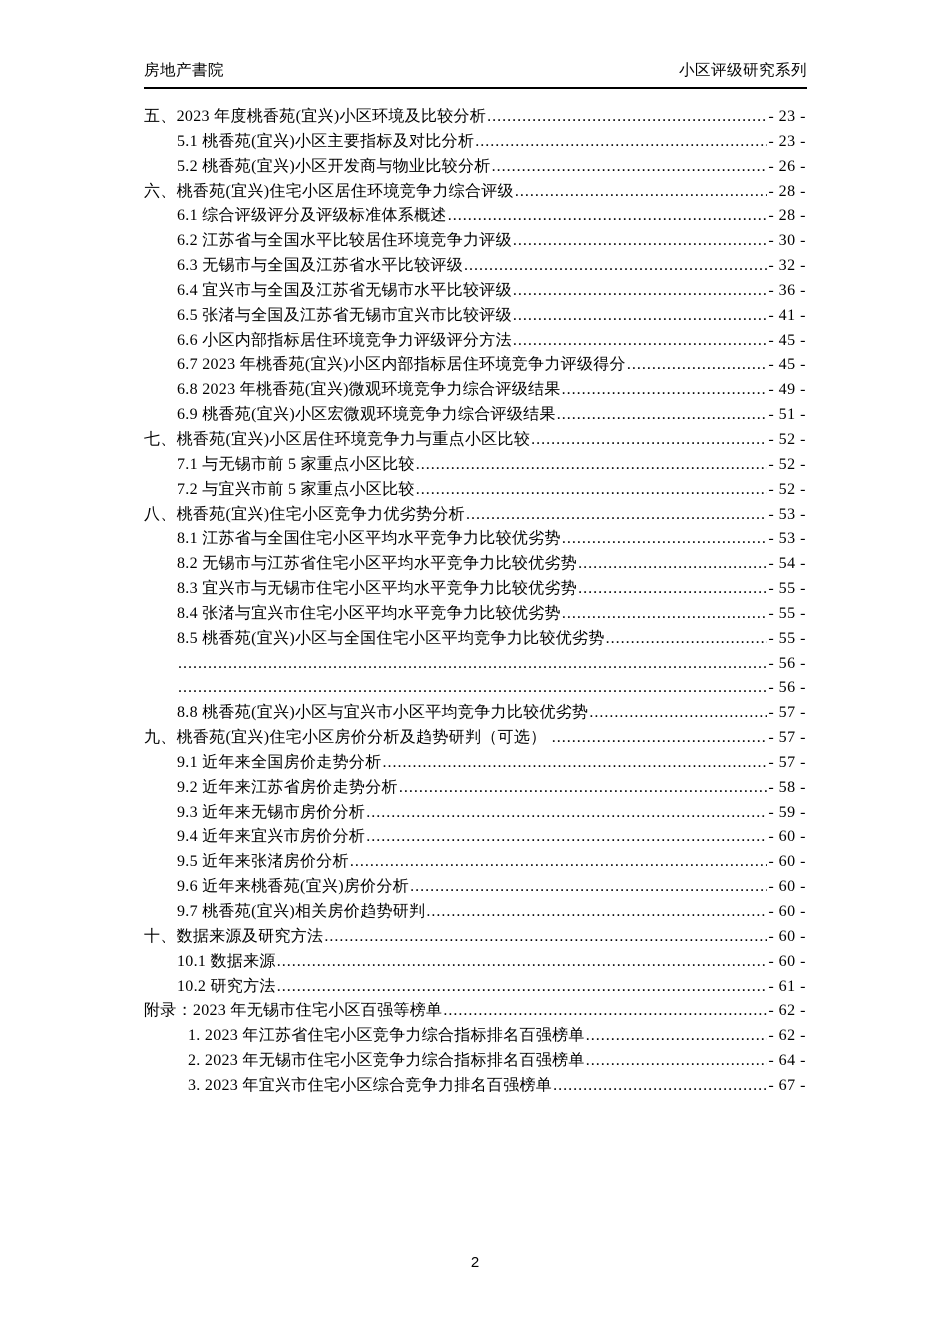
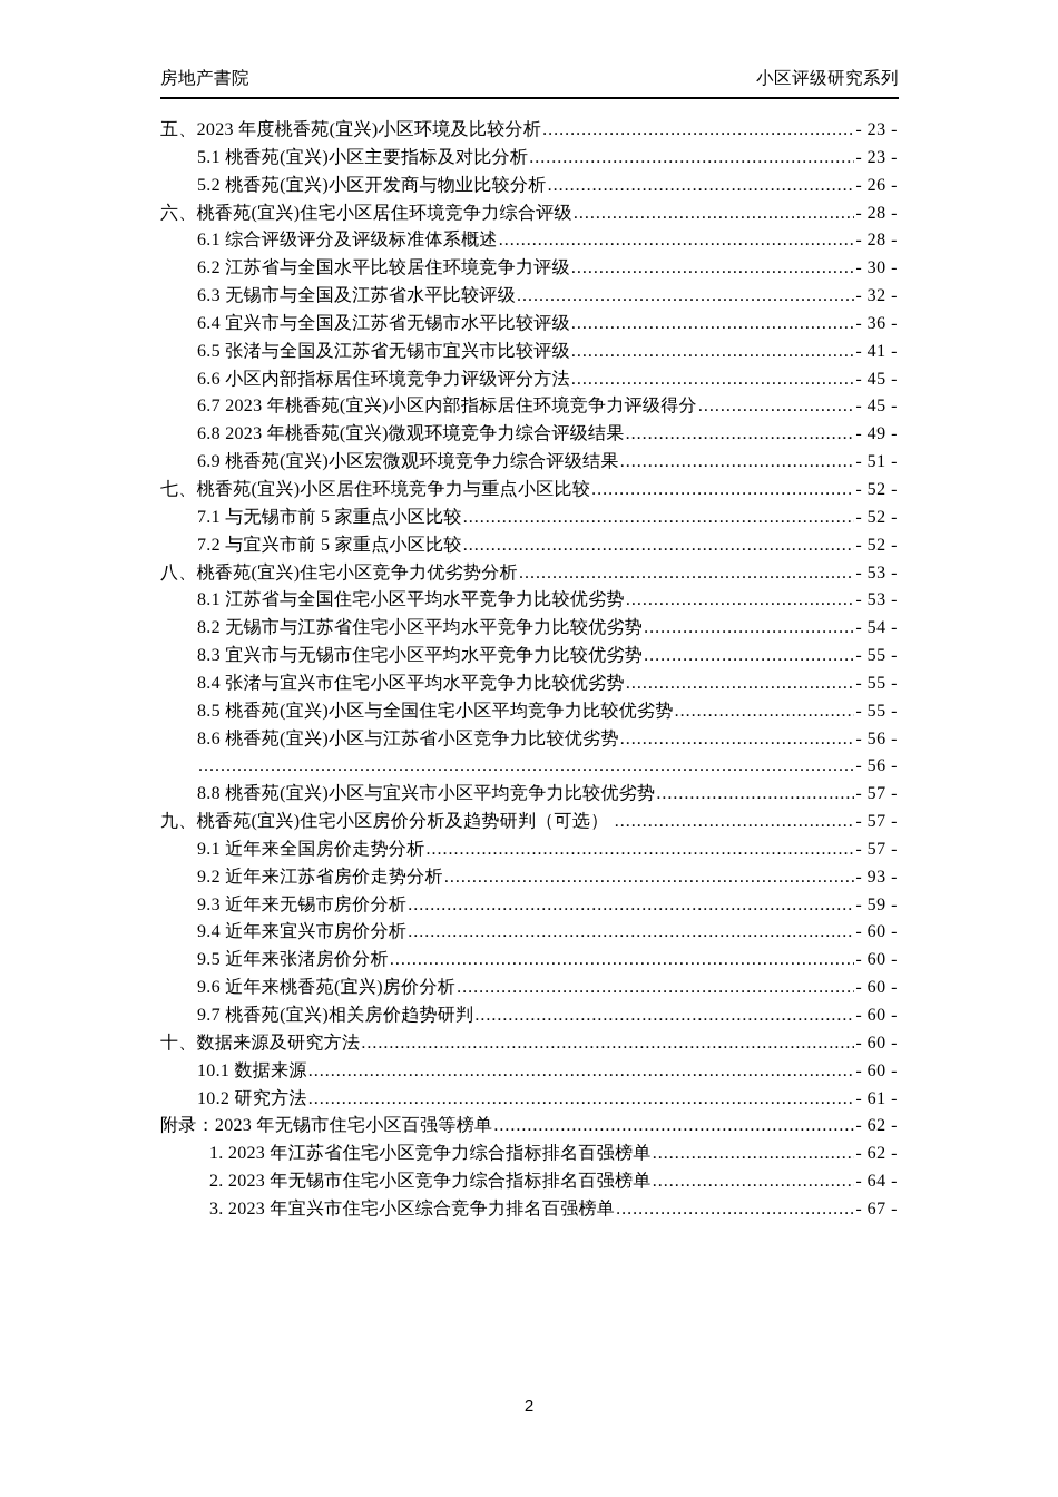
  房地产書院
  小区评级研究系列
  五、2023 年度桃香苑(宜兴)小区环境及比较分析
  - 23 -
  5.1 桃香苑(宜兴)小区主要指标及对比分析
  - 23 -
  5.2 桃香苑(宜兴)小区开发商与物业比较分析
  - 26 -
  六、桃香苑(宜兴)住宅小区居住环境竞争力综合评级
  - 28 -
  6.1 综合评级评分及评级标准体系概述
  - 28 -
  6.2 江苏省与全国水平比较居住环境竞争力评级
  - 30 -
  6.3 无锡市与全国及江苏省水平比较评级
  - 32 -
  6.4 宜兴市与全国及江苏省无锡市水平比较评级
  - 36 -
  6.5 张渚与全国及江苏省无锡市宜兴市比较评级
  - 41 -
  6.6 小区内部指标居住环境竞争力评级评分方法
  - 45 -
  6.7 2023 年桃香苑(宜兴)小区内部指标居住环境竞争力评级得分
  - 45 -
  6.8 2023 年桃香苑(宜兴)微观环境竞争力综合评级结果
  - 49 -
  6.9 桃香苑(宜兴)小区宏微观环境竞争力综合评级结果
  - 51 -
  七、桃香苑(宜兴)小区居住环境竞争力与重点小区比较
  - 52 -
  7.1 与无锡市前 5 家重点小区比较
  - 52 -
  7.2 与宜兴市前 5 家重点小区比较
  - 52 -
  八、桃香苑(宜兴)住宅小区竞争力优劣势分析
  - 53 -
  8.1 江苏省与全国住宅小区平均水平竞争力比较优劣势
  - 53 -
  8.2 无锡市与江苏省住宅小区平均水平竞争力比较优劣势
  - 54 -
  8.3 宜兴市与无锡市住宅小区平均水平竞争力比较优劣势
  - 55 -
  8.4 张渚与宜兴市住宅小区平均水平竞争力比较优劣势
  - 55 -
  8.5 桃香苑(宜兴)小区与全国住宅小区平均竞争力比较优劣势
  - 55 -
+ 8.6 桃香苑(宜兴)小区与江苏省小区竞争力比较优劣势
  - 56 -
  - 56 -
  8.8 桃香苑(宜兴)小区与宜兴市小区平均竞争力比较优劣势
  - 57 -
  九、桃香苑(宜兴)住宅小区房价分析及趋势研判（可选）
  - 57 -
  9.1 近年来全国房价走势分析
  - 57 -
  9.2 近年来江苏省房价走势分析
- - 58 -
+ - 93 -
  9.3 近年来无锡市房价分析
  - 59 -
  9.4 近年来宜兴市房价分析
  - 60 -
  9.5 近年来张渚房价分析
  - 60 -
  9.6 近年来桃香苑(宜兴)房价分析
  - 60 -
  9.7 桃香苑(宜兴)相关房价趋势研判
  - 60 -
  十、数据来源及研究方法
  - 60 -
  10.1 数据来源
  - 60 -
  10.2 研究方法
  - 61 -
  附录：2023 年无锡市住宅小区百强等榜单
  - 62 -
  1. 2023 年江苏省住宅小区竞争力综合指标排名百强榜单
  - 62 -
  2. 2023 年无锡市住宅小区竞争力综合指标排名百强榜单
  - 64 -
  3. 2023 年宜兴市住宅小区综合竞争力排名百强榜单
  - 67 -
  2
